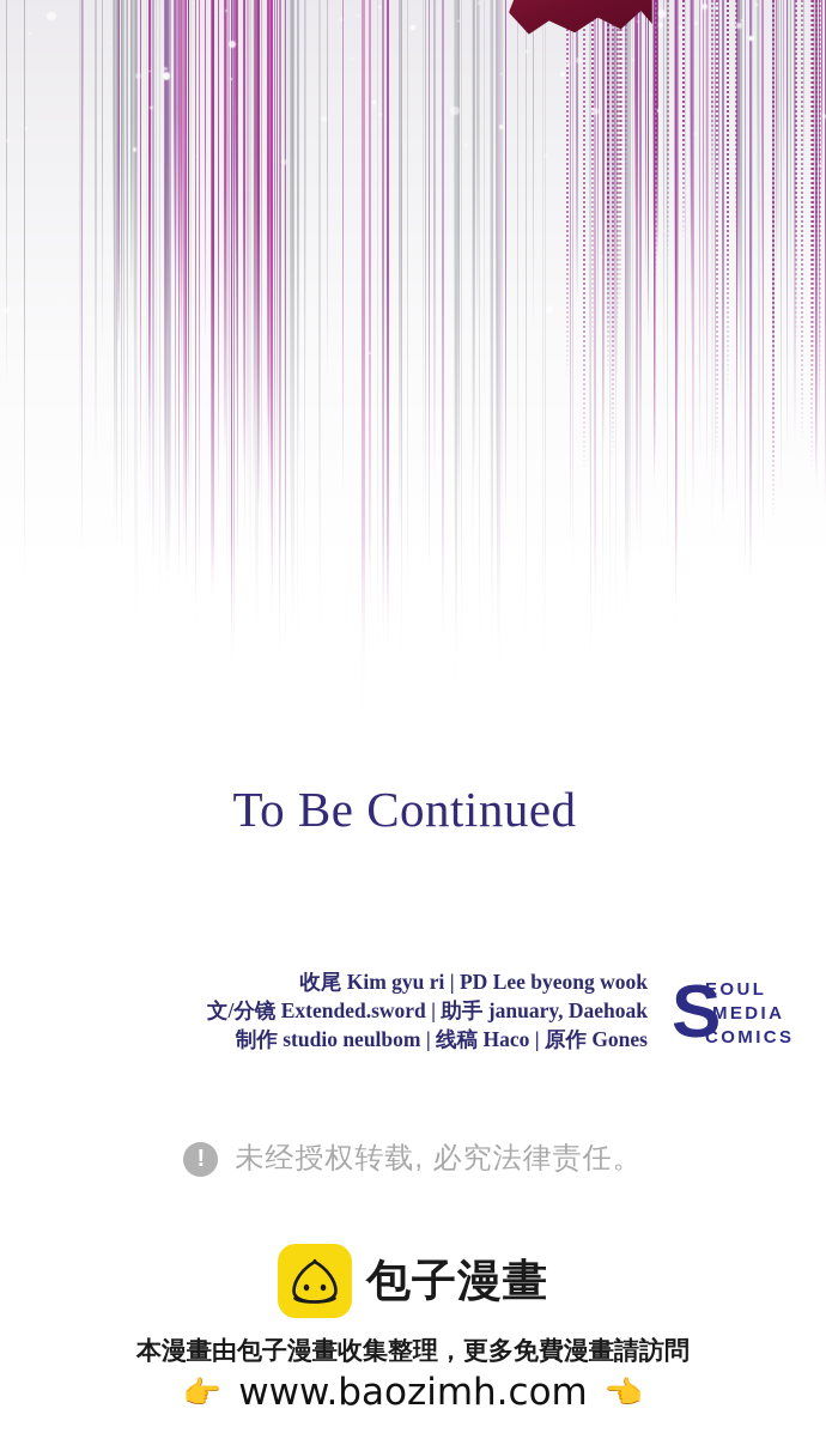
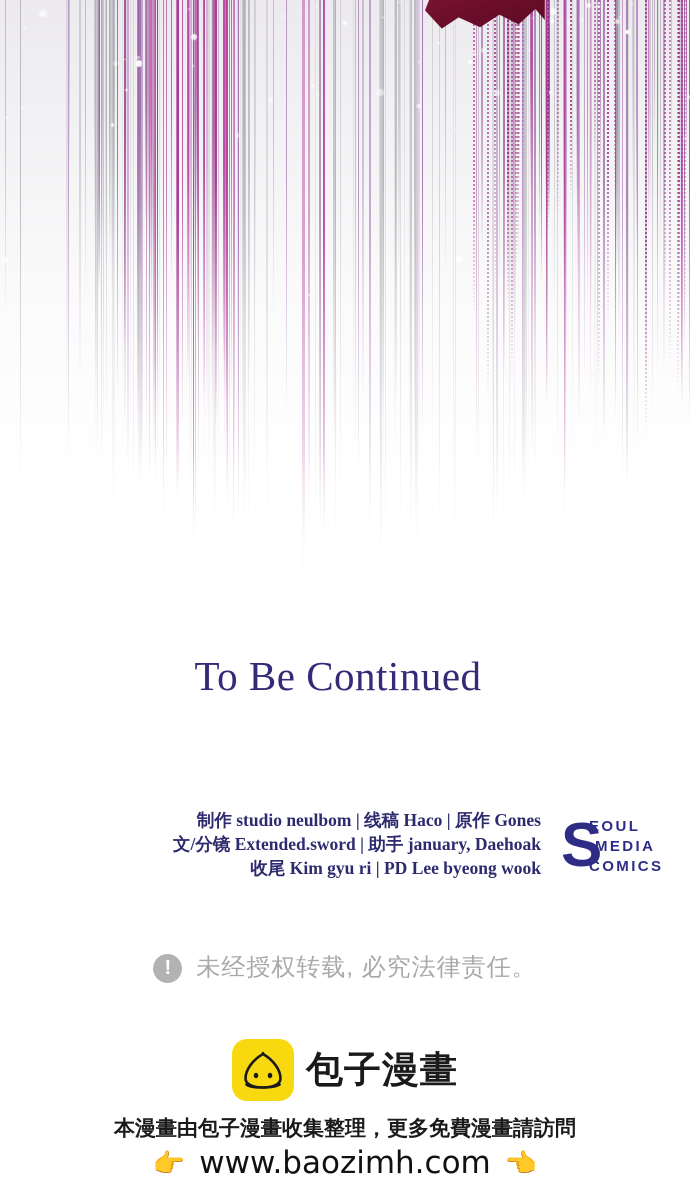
  To Be Continued
- 收尾 Kim gyu ri | PD Lee byeong wook
+ 制作 studio neulbom | 线稿 Haco | 原作 Gones
  文/分镜 Extended.sword | 助手 january, Daehoak
- 制作 studio neulbom | 线稿 Haco | 原作 Gones
+ 收尾 Kim gyu ri | PD Lee byeong wook
  S
  EOUL
  MEDIA
  COMICS
  !
  未经授权转载, 必究法律责任。
  包子漫畫
  本漫畫由包子漫畫收集整理，更多免費漫畫請訪問
  👉
  www.baozimh.com
  👈
